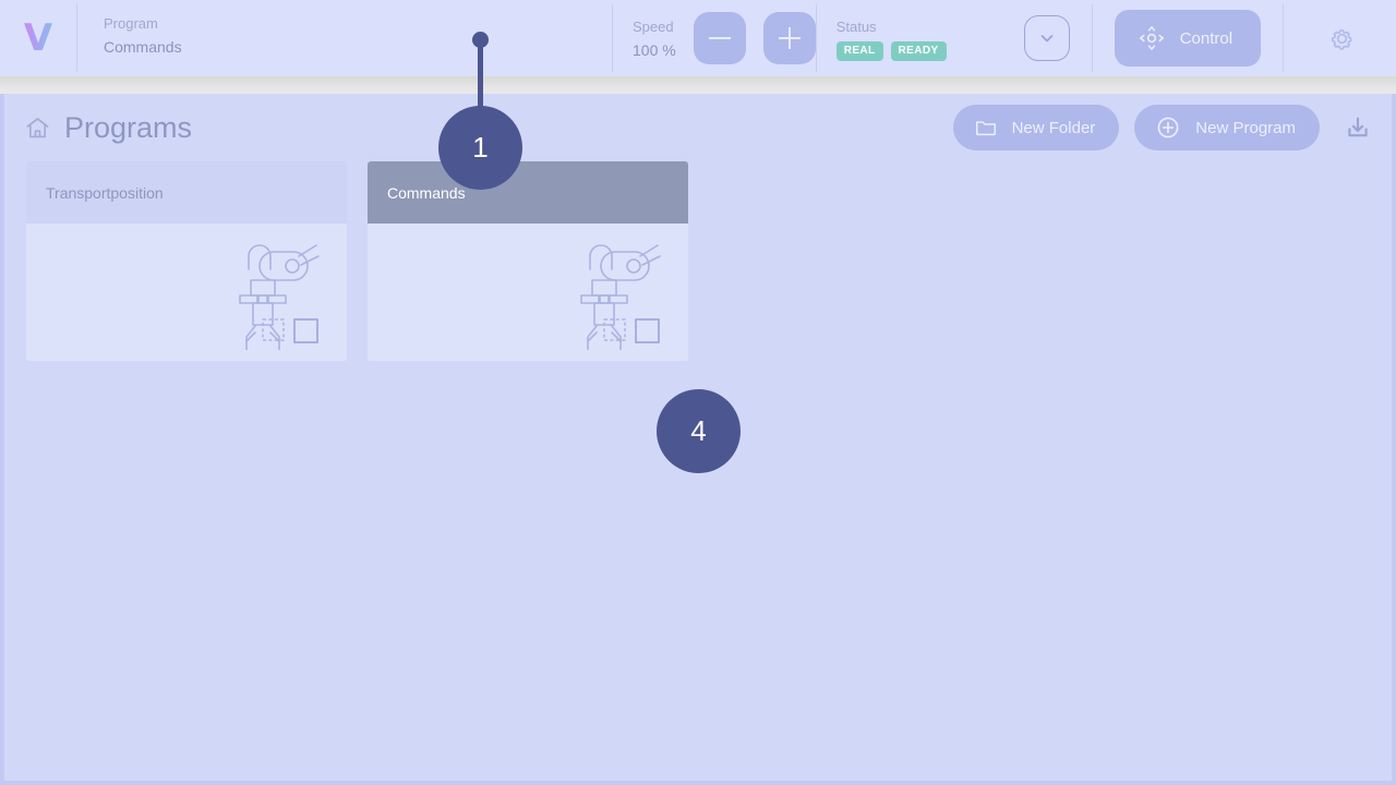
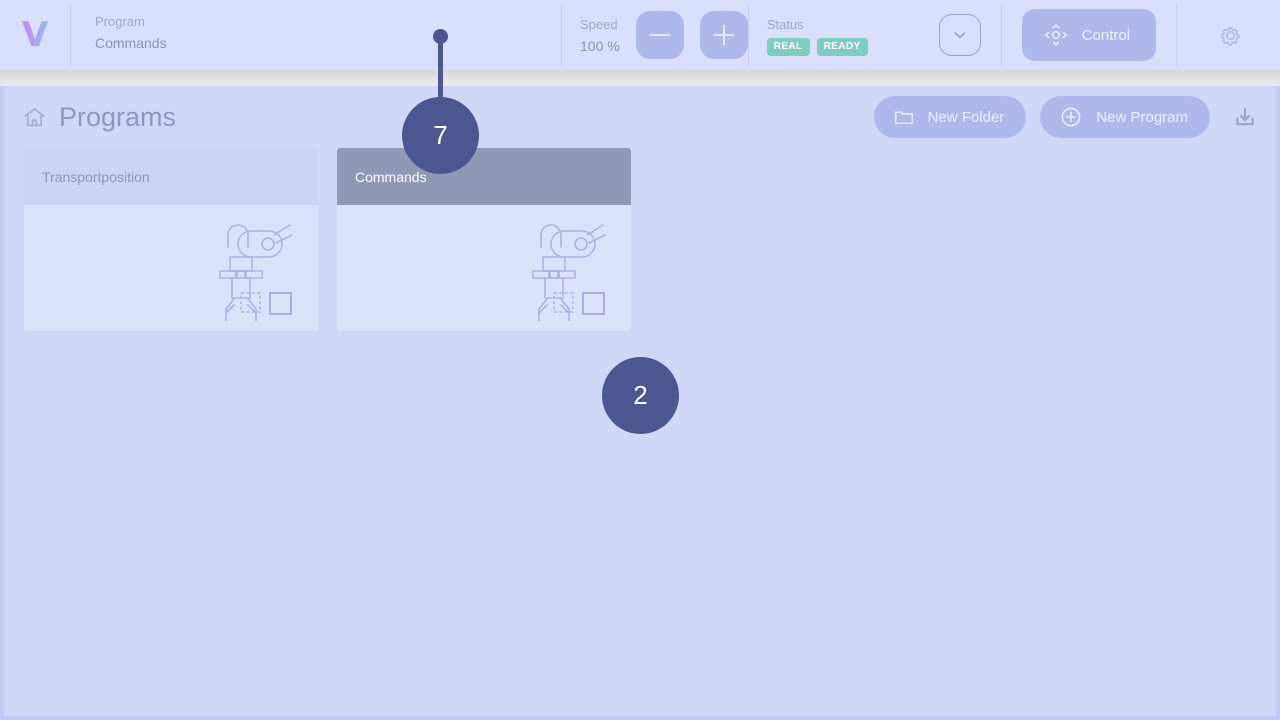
  V
  Program
  Commands
  Speed
  100 %
  Status
  REAL
  READY
  Control
  Programs
  New Folder
  New Program
  Transportposition
  Commands
- 1
+ 7
- 4
+ 2
